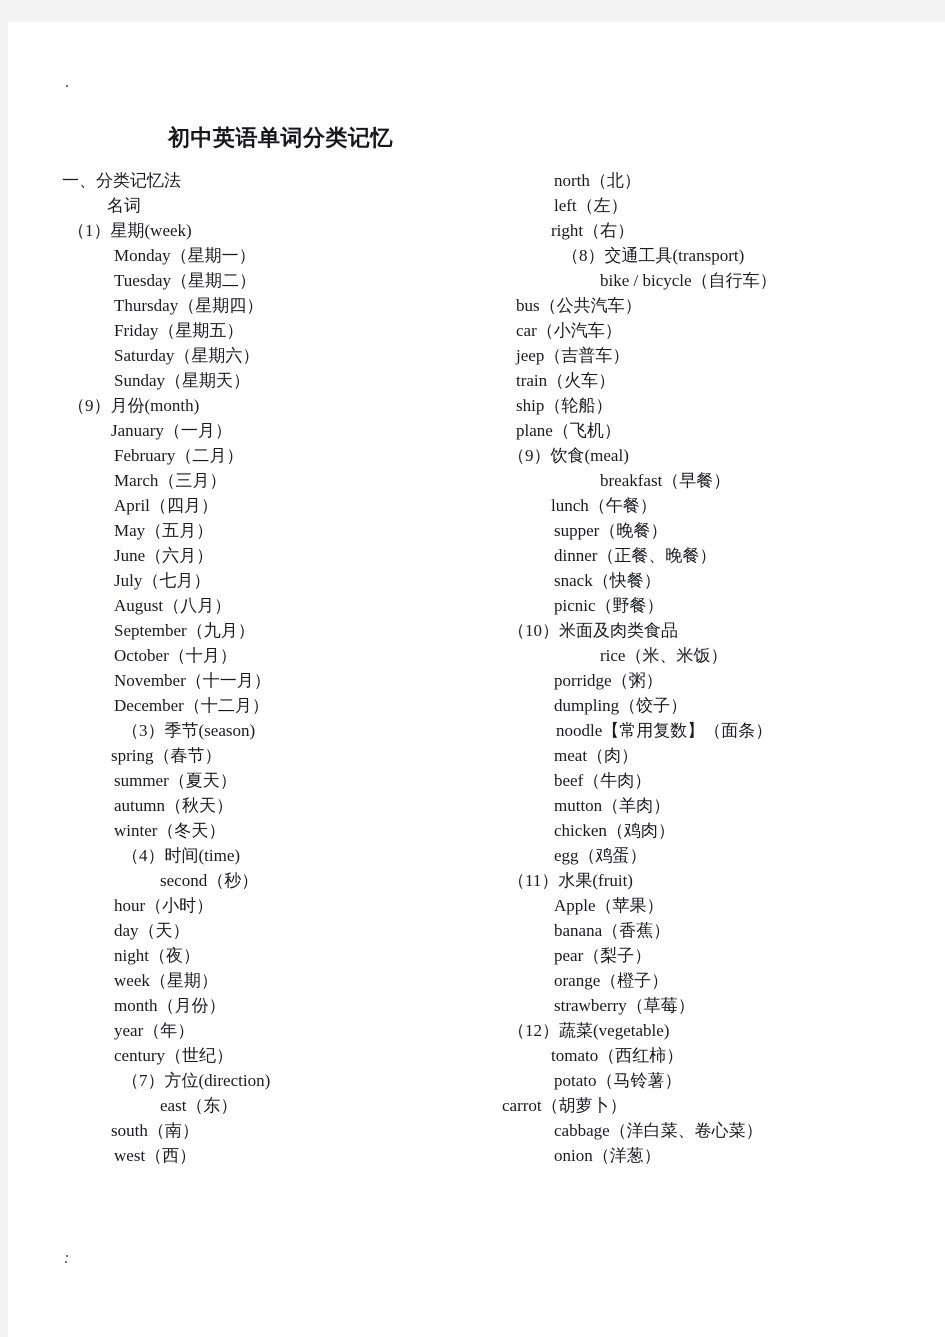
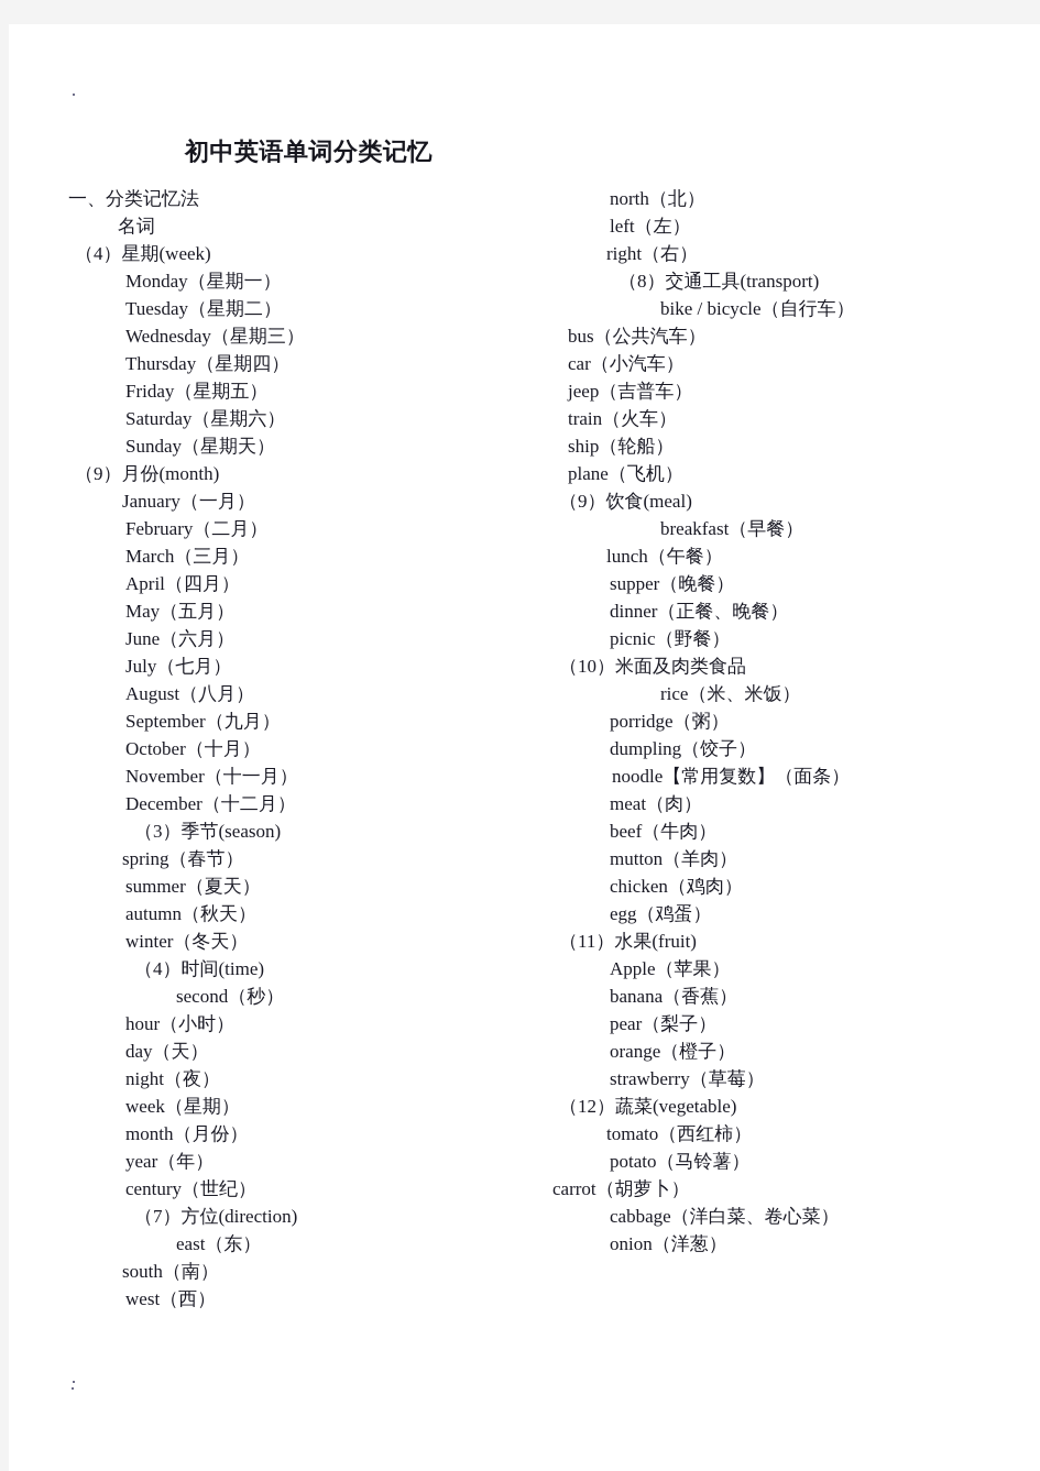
  初中英语单词分类记忆
  一、分类记忆法
  名词
- （1）星期(week)
+ （4）星期(week)
  Monday（星期一）
  Tuesday（星期二）
+ Wednesday（星期三）
  Thursday（星期四）
  Friday（星期五）
  Saturday（星期六）
  Sunday（星期天）
  （9）月份(month)
  January（一月）
  February（二月）
  March（三月）
  April（四月）
  May（五月）
  June（六月）
  July（七月）
  August（八月）
  September（九月）
  October（十月）
  November（十一月）
  December（十二月）
  （3）季节(season)
  spring（春节）
  summer（夏天）
  autumn（秋天）
  winter（冬天）
  （4）时间(time)
  second（秒）
  hour（小时）
  day（天）
  night（夜）
  week（星期）
  month（月份）
  year（年）
  century（世纪）
  （7）方位(direction)
  east（东）
  south（南）
  west（西）
  north（北）
  left（左）
  right（右）
  （8）交通工具(transport)
  bike / bicycle（自行车）
  bus（公共汽车）
  car（小汽车）
  jeep（吉普车）
  train（火车）
  ship（轮船）
  plane（飞机）
  （9）饮食(meal)
  breakfast（早餐）
  lunch（午餐）
  supper（晚餐）
  dinner（正餐、晚餐）
- snack（快餐）
  picnic（野餐）
  （10）米面及肉类食品
  rice（米、米饭）
  porridge（粥）
  dumpling（饺子）
  noodle【常用复数】（面条）
  meat（肉）
  beef（牛肉）
  mutton（羊肉）
  chicken（鸡肉）
  egg（鸡蛋）
  （11）水果(fruit)
  Apple（苹果）
  banana（香蕉）
  pear（梨子）
  orange（橙子）
  strawberry（草莓）
  （12）蔬菜(vegetable)
  tomato（西红柿）
  potato（马铃薯）
  carrot（胡萝卜）
  cabbage（洋白菜、卷心菜）
  onion（洋葱）
